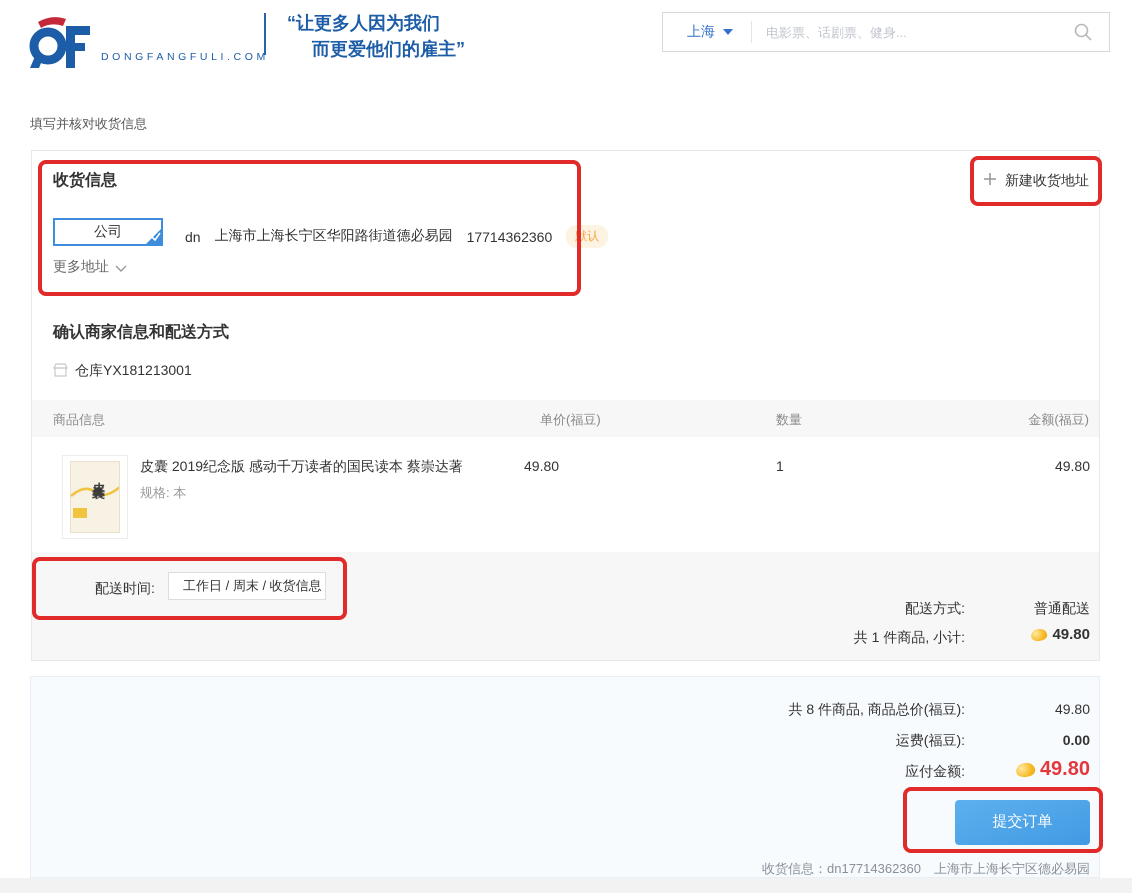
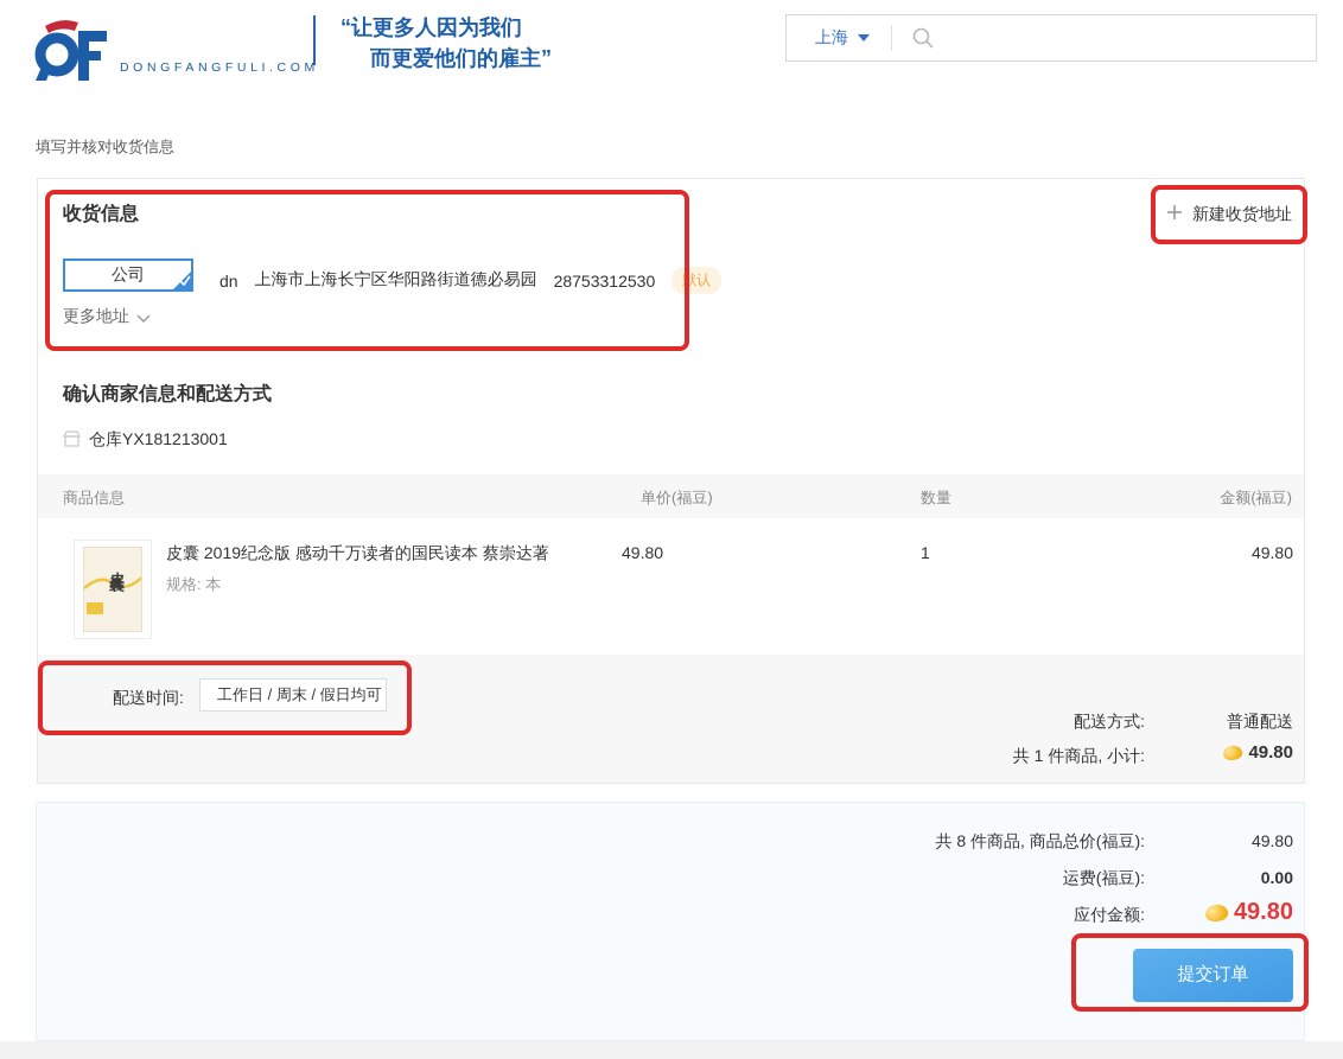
  DONGFANGFULI.COM
  “让更多人因为我们
  而更爱他们的雇主”
  上海
- 电影票、话剧票、健身...
  填写并核对收货信息
  收货信息
  新建收货地址
  公司
  dn
  上海市上海长宁区华阳路街道德必易园
- 17714362360
+ 28753312530
  默认
  更多地址
  确认商家信息和配送方式
  仓库YX181213001
  商品信息
  单价(福豆)
  数量
  金额(福豆)
  皮囊 2019纪念版 感动千万读者的国民读本 蔡崇达著
  规格: 本
  49.80
  1
  49.80
  配送时间:
- 工作日 / 周末 / 收货信息
+ 工作日 / 周末 / 假日均可
  配送方式:
  普通配送
  共 1 件商品, 小计:
  49.80
  共 8 件商品, 商品总价(福豆):
  49.80
  运费(福豆):
  0.00
  应付金额:
  49.80
  提交订单
- 收货信息：dn17714362360 上海市上海长宁区德必易园
